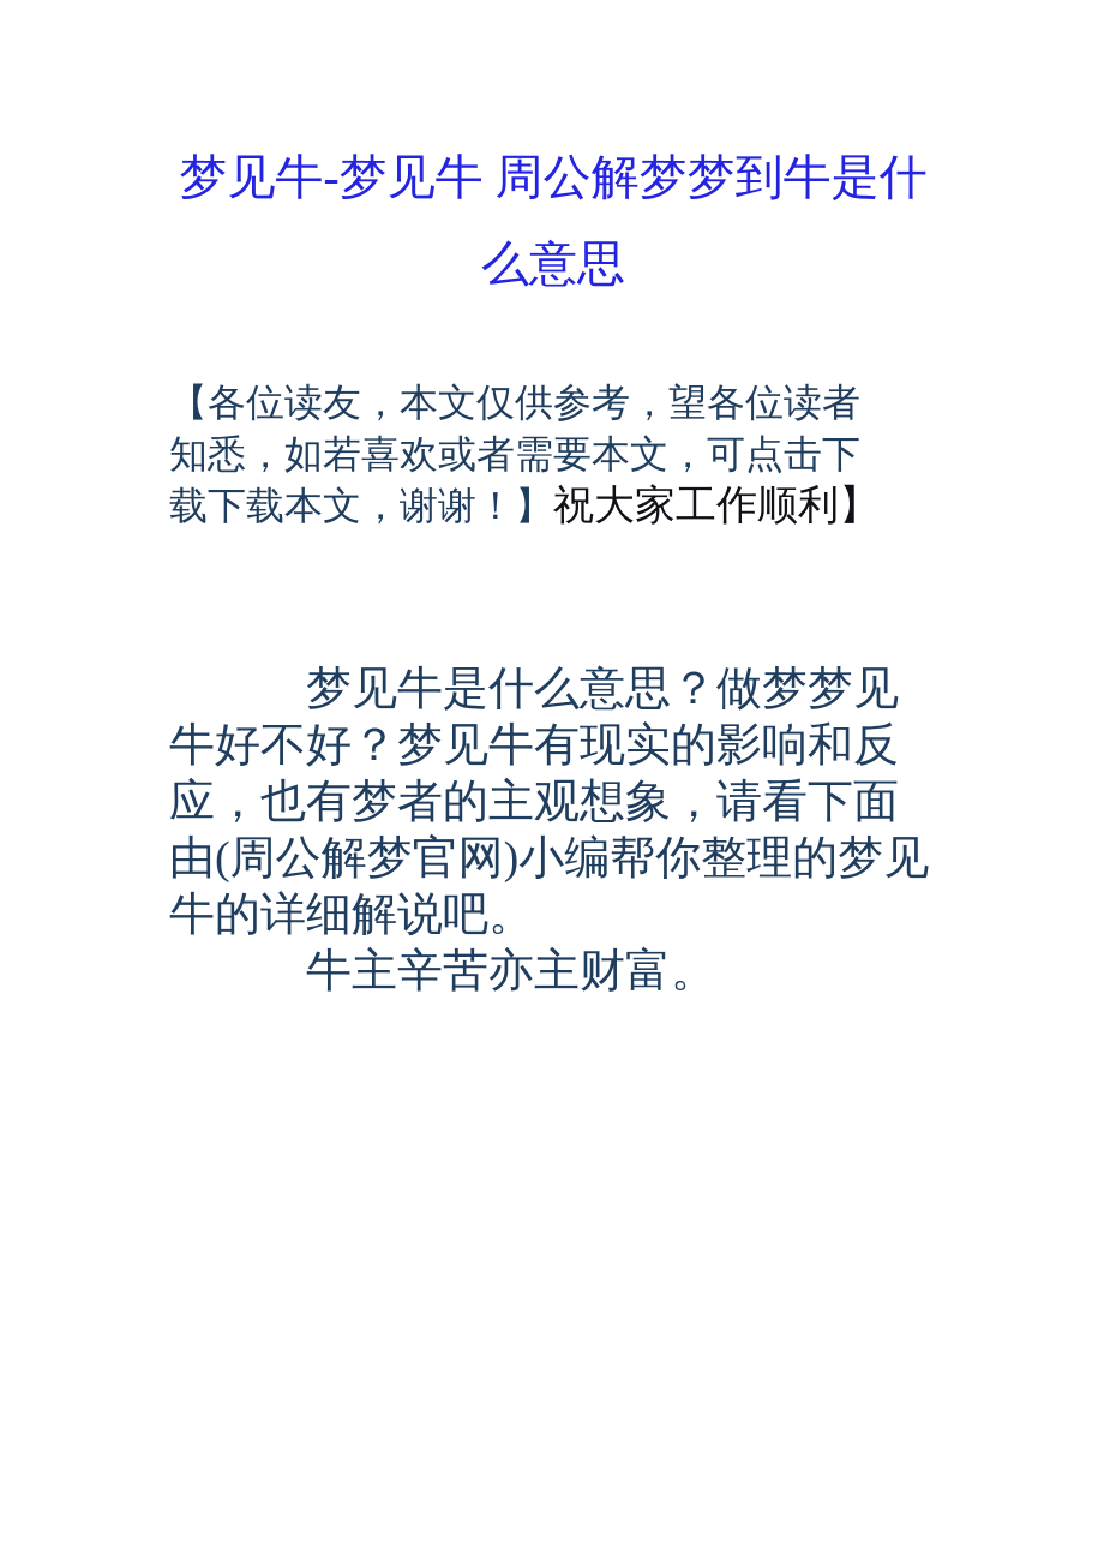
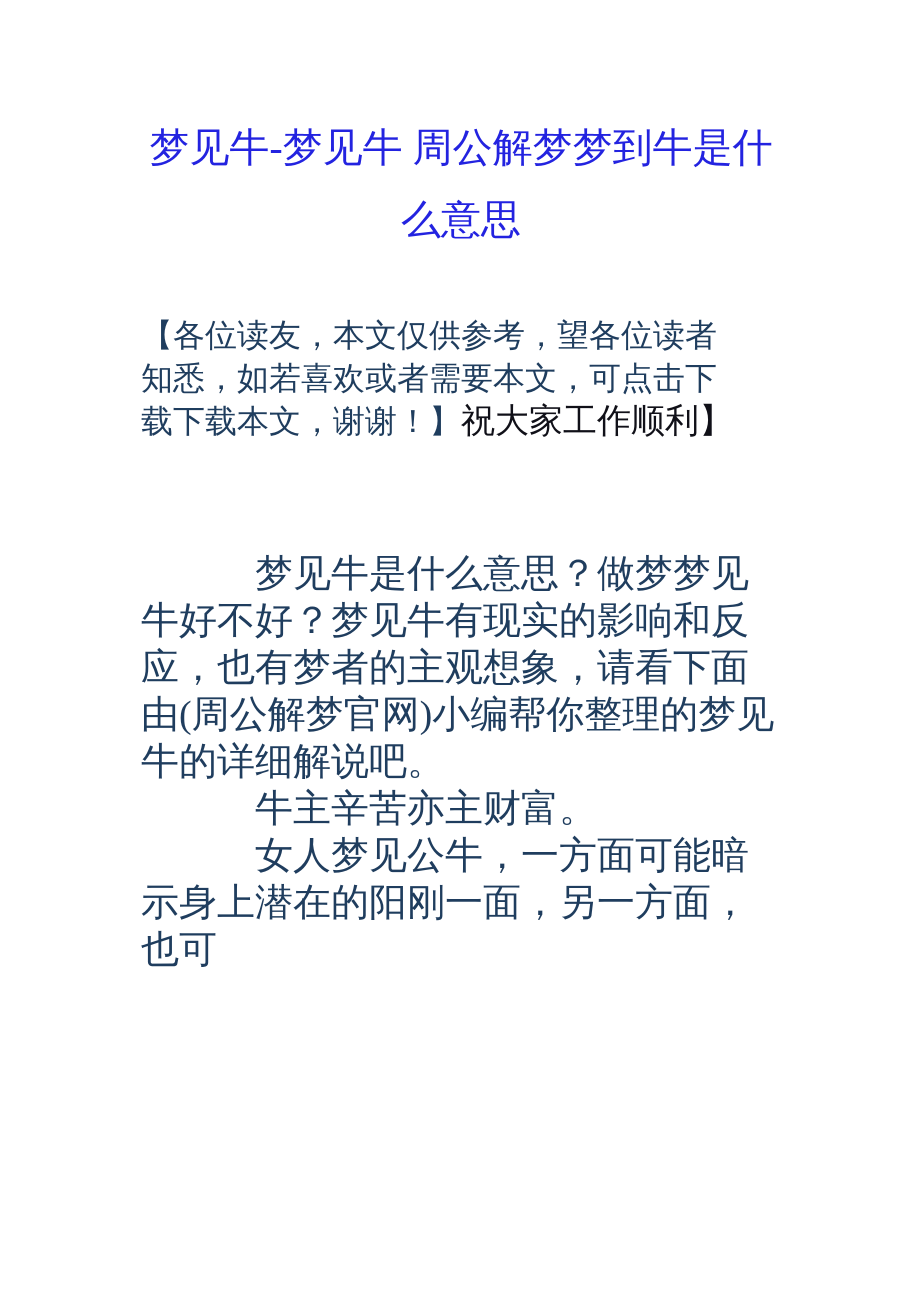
  梦见牛-梦见牛 周公解梦梦到牛是什
  么意思
  【各位读友，本文仅供参考，望各位读者知悉，如若喜欢或者需要本文，可点击下载下载本文，谢谢！】祝大家工作顺利】
  梦见牛是什么意思？做梦梦见牛好不好？梦见牛有现实的影响和反应，也有梦者的主观想象，请看下面由(周公解梦官网)小编帮你整理的梦见牛的详细解说吧。
  牛主辛苦亦主财富。
+ 女人梦见公牛，一方面可能暗示身上潜在的阳刚一面，另一方面，也可
